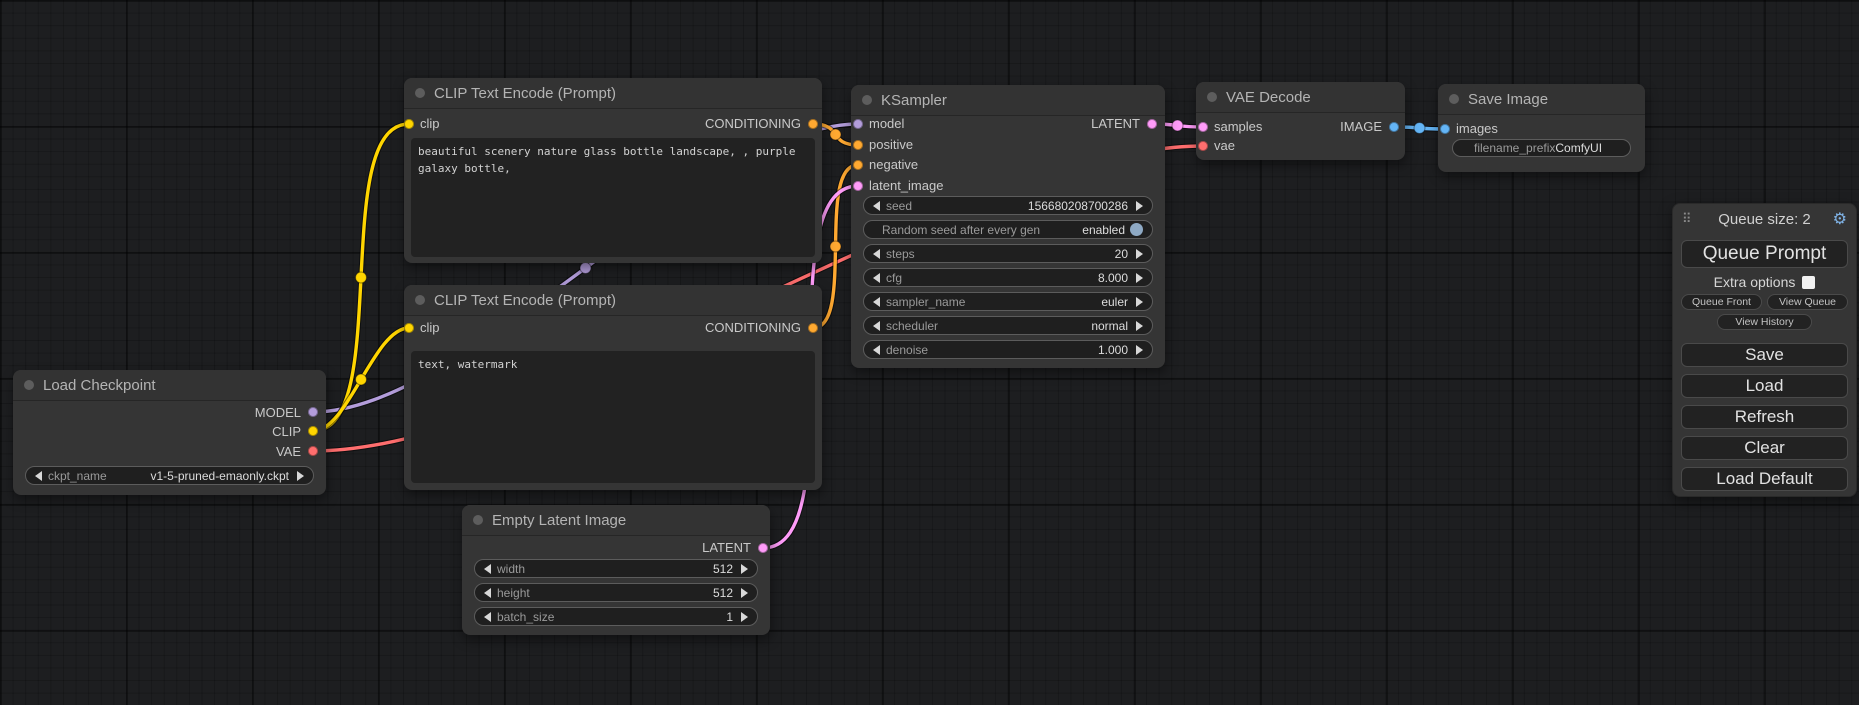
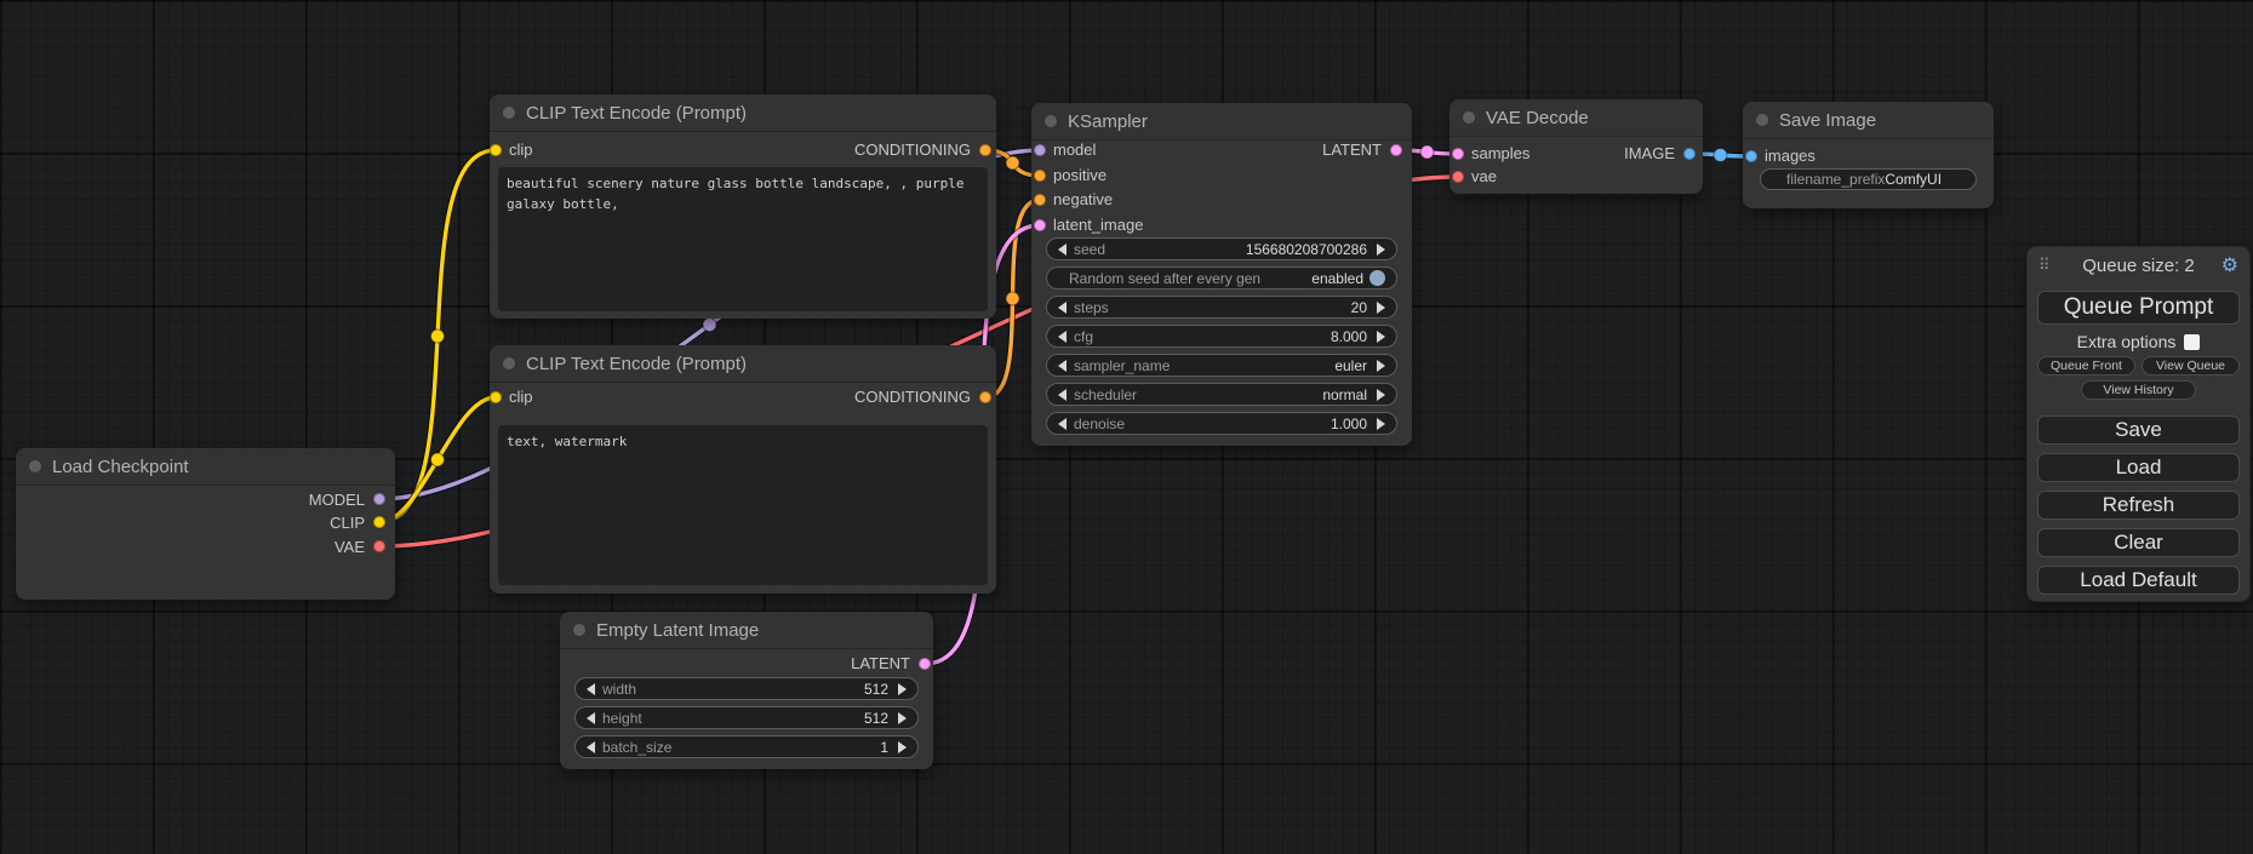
  CLIP Text Encode (Prompt)
  clip
  CONDITIONING
  beautiful scenery nature glass bottle landscape, , purple galaxy bottle,
  CLIP Text Encode (Prompt)
  clip
  CONDITIONING
  text, watermark
  Load Checkpoint
  MODEL
  CLIP
  VAE
- ckpt_name
- v1-5-pruned-emaonly.ckpt
  Empty Latent Image
  LATENT
  width
  512
  height
  512
  batch_size
  1
  KSampler
  model
  positive
  negative
  latent_image
  LATENT
  seed
  156680208700286
  Random seed after every gen
  enabled
  steps
  20
  cfg
  8.000
  sampler_name
  euler
  scheduler
  normal
  denoise
  1.000
  VAE Decode
  samples
  vae
  IMAGE
  Save Image
  images
  filename_prefix
  ComfyUI
  ⠿
  Queue size: 2
  ⚙
  Queue Prompt
  Extra options
  Queue Front
  View Queue
  View History
  Save
  Load
  Refresh
  Clear
  Load Default
